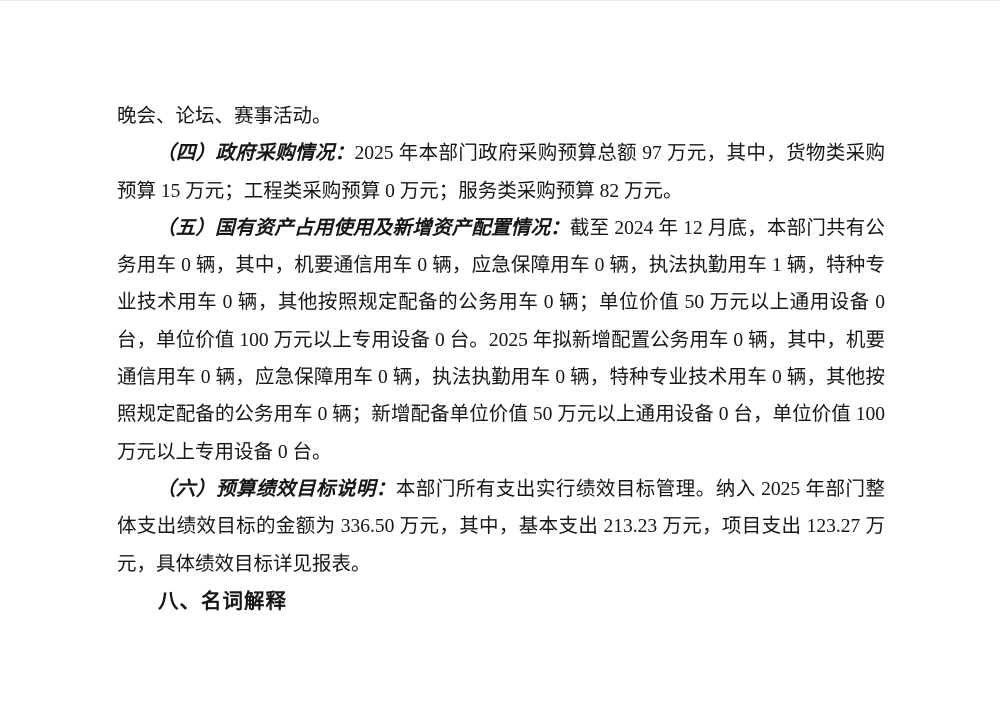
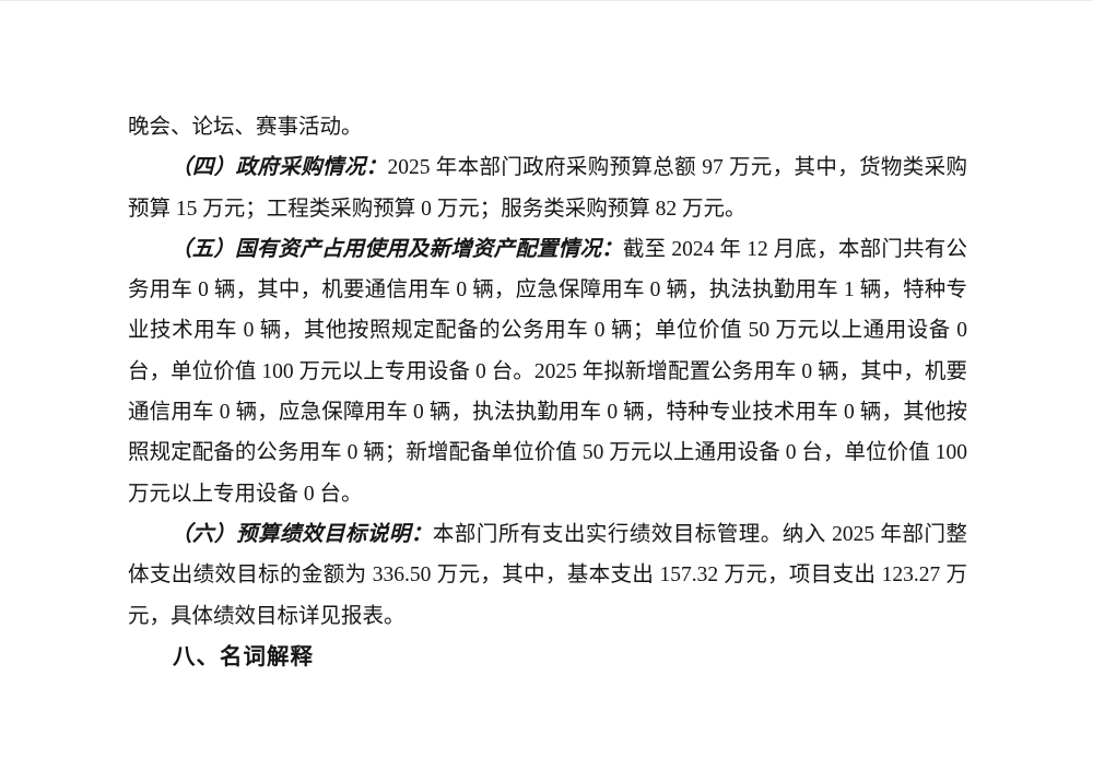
  晚会、论坛、赛事活动。
  （四）政府采购情况：2025 年本部门政府采购预算总额 97 万元，其中，货物类采购预算 15 万元；工程类采购预算 0 万元；服务类采购预算 82 万元。
  （五）国有资产占用使用及新增资产配置情况：截至 2024 年 12 月底，本部门共有公务用车 0 辆，其中，机要通信用车 0 辆，应急保障用车 0 辆，执法执勤用车 1 辆，特种专业技术用车 0 辆，其他按照规定配备的公务用车 0 辆；单位价值 50 万元以上通用设备 0 台，单位价值 100 万元以上专用设备 0 台。2025 年拟新增配置公务用车 0 辆，其中，机要通信用车 0 辆，应急保障用车 0 辆，执法执勤用车 0 辆，特种专业技术用车 0 辆，其他按照规定配备的公务用车 0 辆；新增配备单位价值 50 万元以上通用设备 0 台，单位价值 100 万元以上专用设备 0 台。
- （六）预算绩效目标说明：本部门所有支出实行绩效目标管理。纳入 2025 年部门整体支出绩效目标的金额为 336.50 万元，其中，基本支出 213.23 万元，项目支出 123.27 万元，具体绩效目标详见报表。
+ （六）预算绩效目标说明：本部门所有支出实行绩效目标管理。纳入 2025 年部门整体支出绩效目标的金额为 336.50 万元，其中，基本支出 157.32 万元，项目支出 123.27 万元，具体绩效目标详见报表。
  八、名词解释
